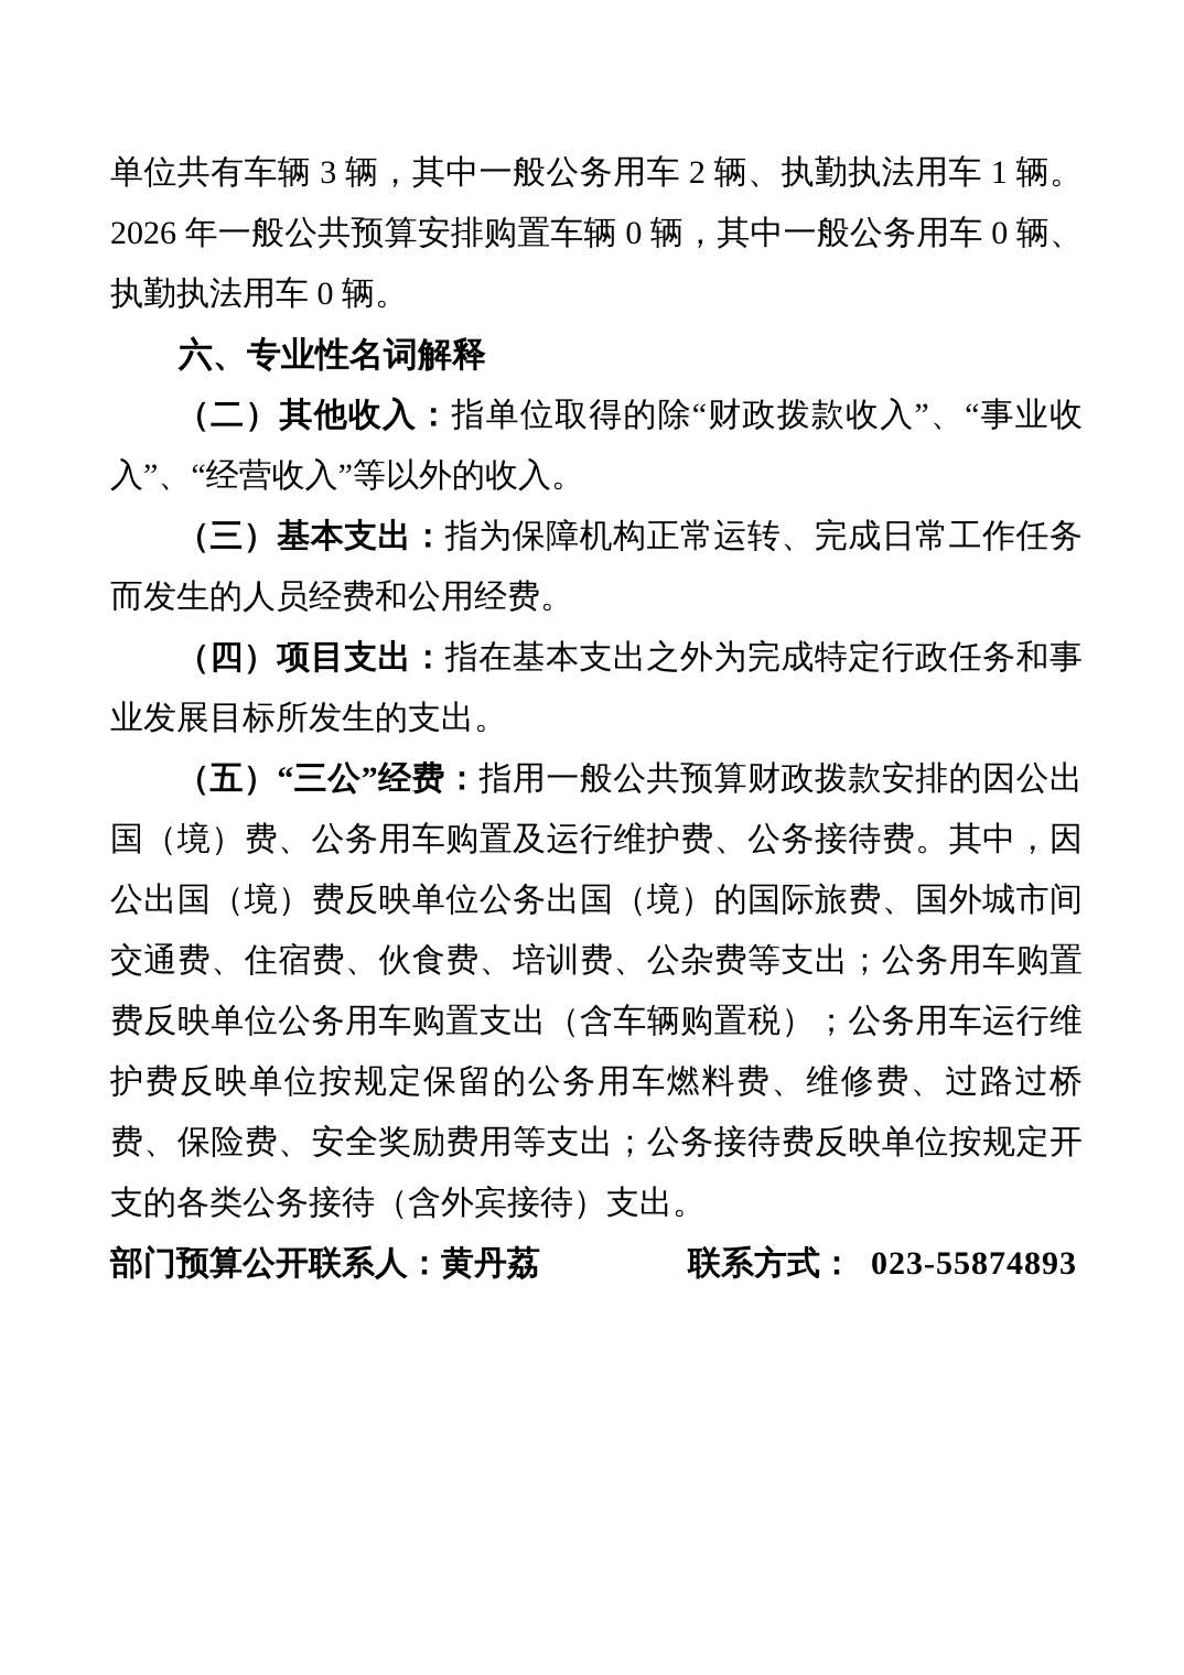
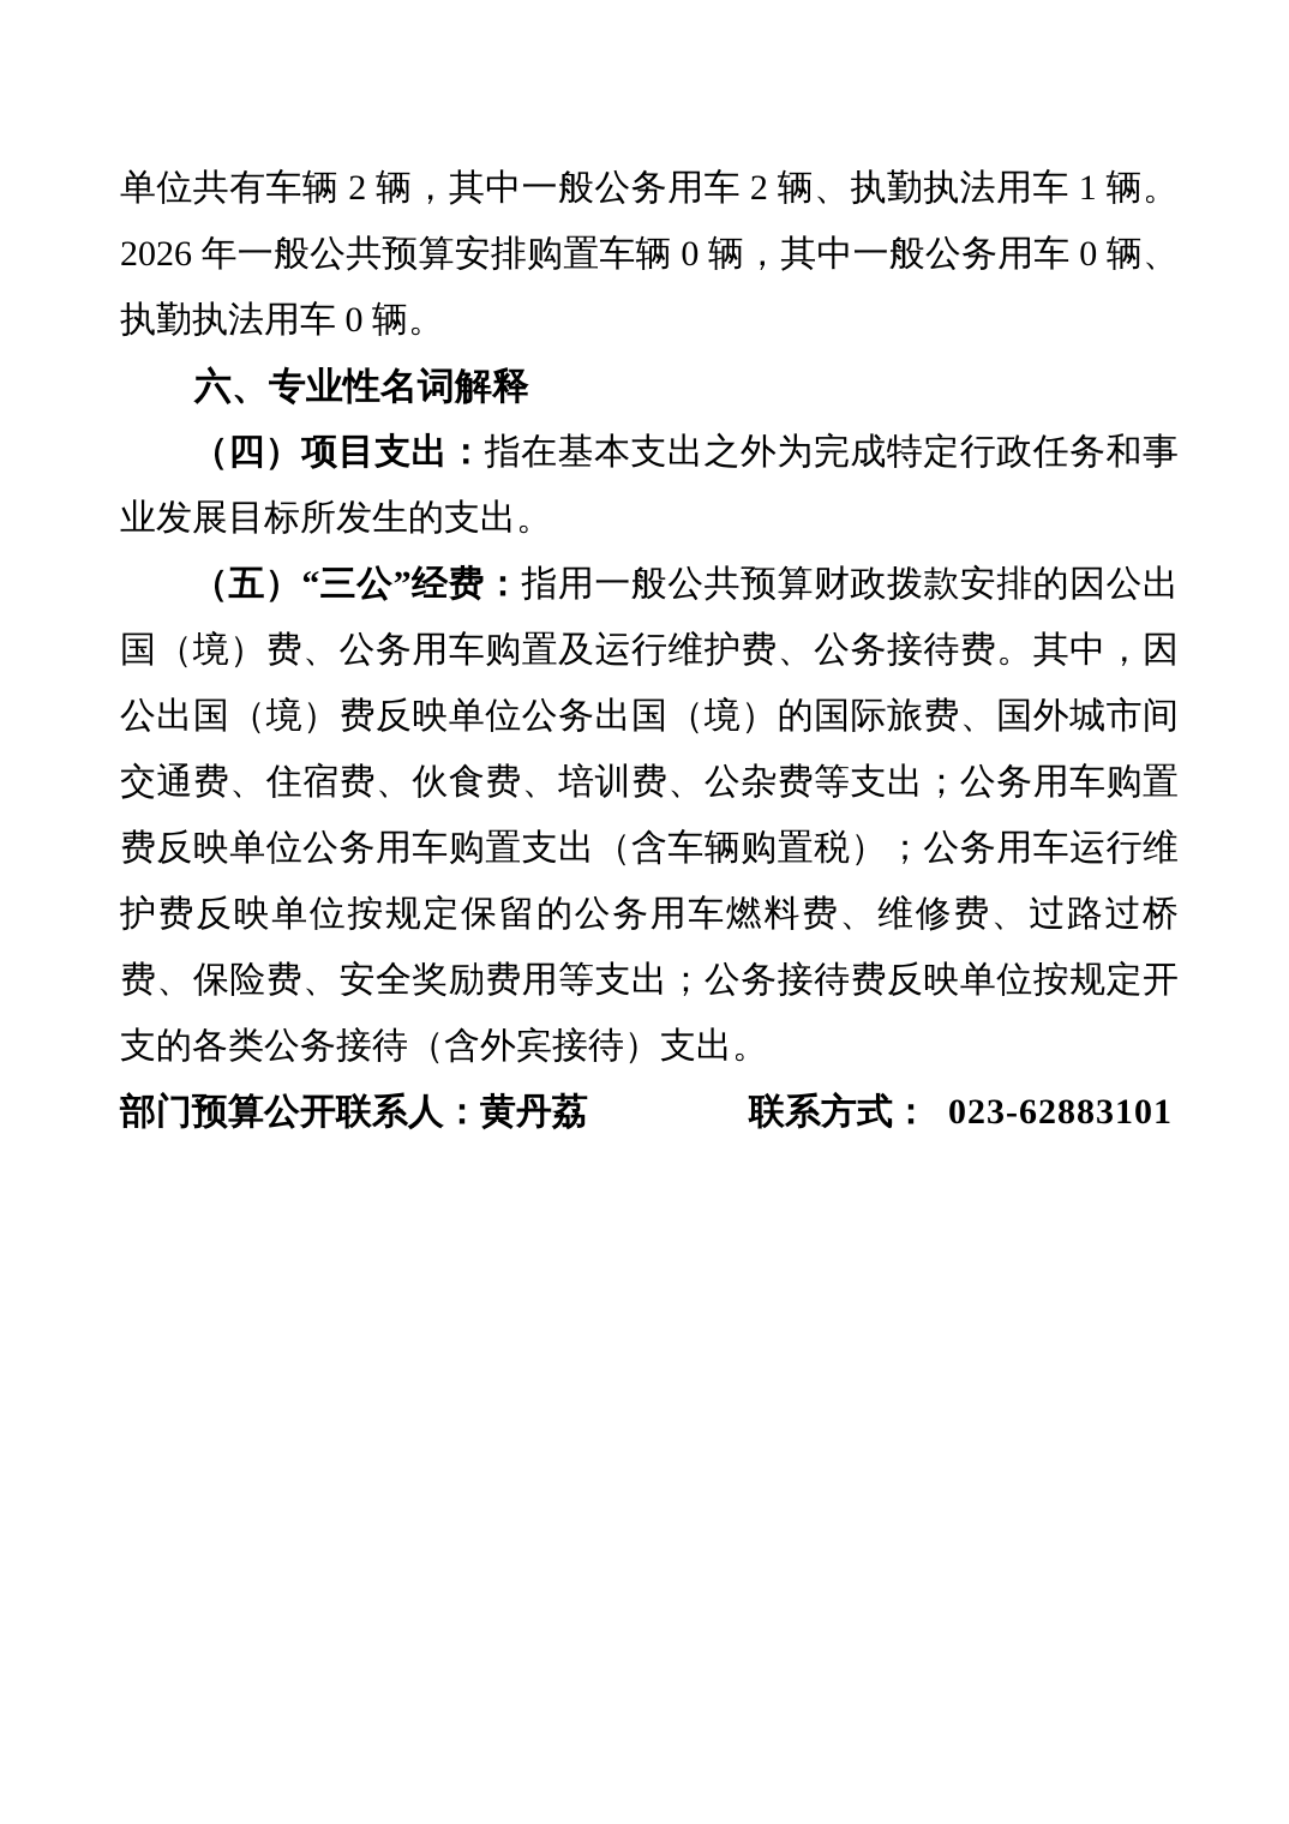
- 单位共有车辆 3 辆，其中一般公务用车 2 辆、执勤执法用车 1 辆。2026 年一般公共预算安排购置车辆 0 辆，其中一般公务用车 0 辆、执勤执法用车 0 辆。
+ 单位共有车辆 2 辆，其中一般公务用车 2 辆、执勤执法用车 1 辆。2026 年一般公共预算安排购置车辆 0 辆，其中一般公务用车 0 辆、执勤执法用车 0 辆。
  六、专业性名词解释
- （二）其他收入：指单位取得的除“财政拨款收入”、“事业收入”、“经营收入”等以外的收入。
- （三）基本支出：指为保障机构正常运转、完成日常工作任务而发生的人员经费和公用经费。
  （四）项目支出：指在基本支出之外为完成特定行政任务和事业发展目标所发生的支出。
  （五）“三公”经费：指用一般公共预算财政拨款安排的因公出国（境）费、公务用车购置及运行维护费、公务接待费。其中，因公出国（境）费反映单位公务出国（境）的国际旅费、国外城市间交通费、住宿费、伙食费、培训费、公杂费等支出；公务用车购置费反映单位公务用车购置支出（含车辆购置税）；公务用车运行维护费反映单位按规定保留的公务用车燃料费、维修费、过路过桥费、保险费、安全奖励费用等支出；公务接待费反映单位按规定开支的各类公务接待（含外宾接待）支出。
- 部门预算公开联系人：黄丹荔 联系方式： 023-55874893
+ 部门预算公开联系人：黄丹荔 联系方式： 023-62883101
